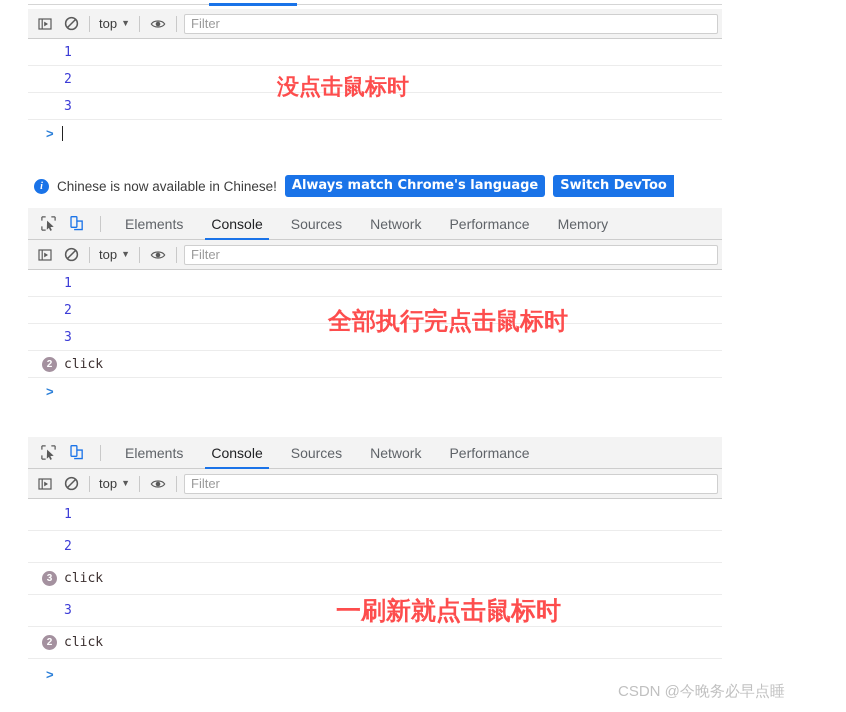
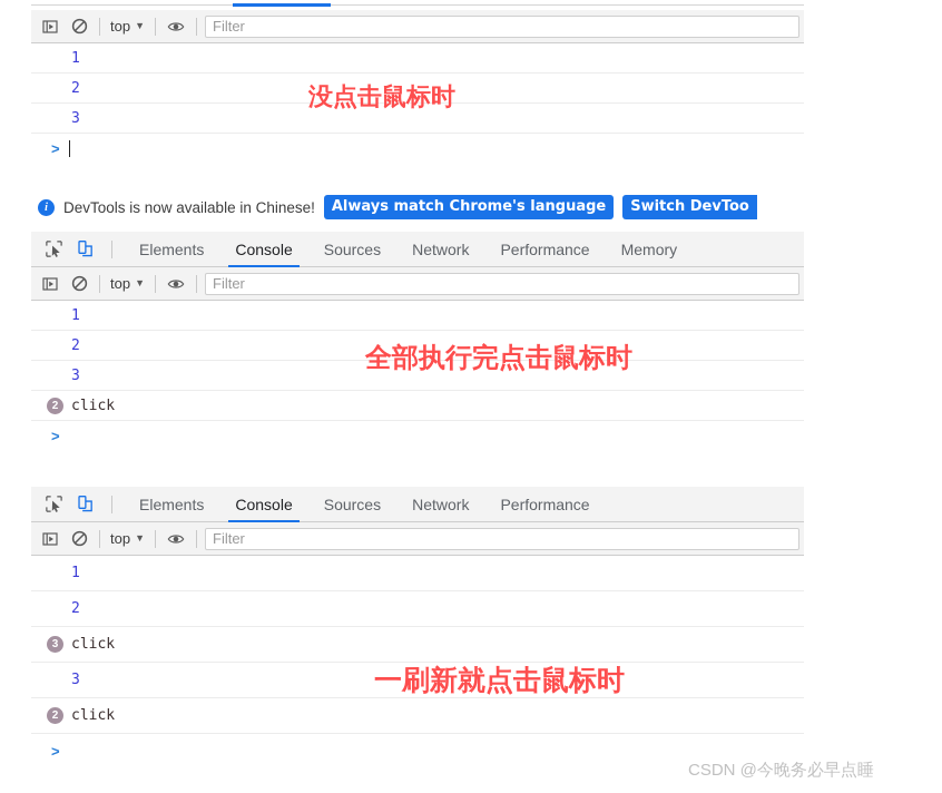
  top
  ▼
  Filter
  1
  2
  3
  >
  没点击鼠标时
  i
- Chinese is now available in Chinese!
+ DevTools is now available in Chinese!
  Always match Chrome's language
  Switch DevToo
  Elements
  Console
  Sources
  Network
  Performance
  Memory
  top
  ▼
  Filter
  1
  2
  3
  2
  click
  >
  全部执行完点击鼠标时
  Elements
  Console
  Sources
  Network
  Performance
  top
  ▼
  Filter
  1
  2
  3
  click
  3
  2
  click
  >
  一刷新就点击鼠标时
  CSDN @今晚务必早点睡
